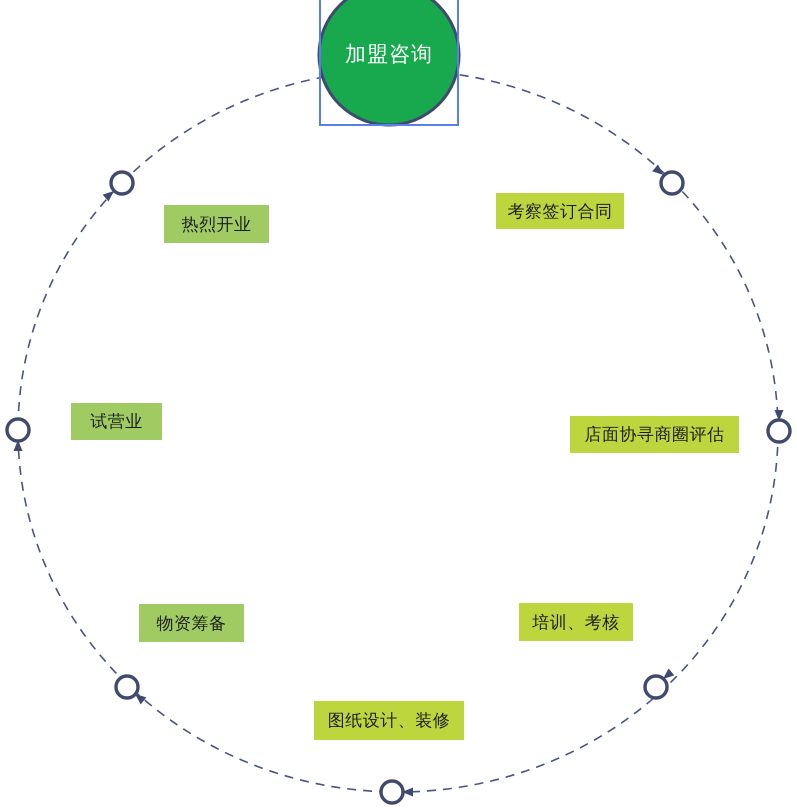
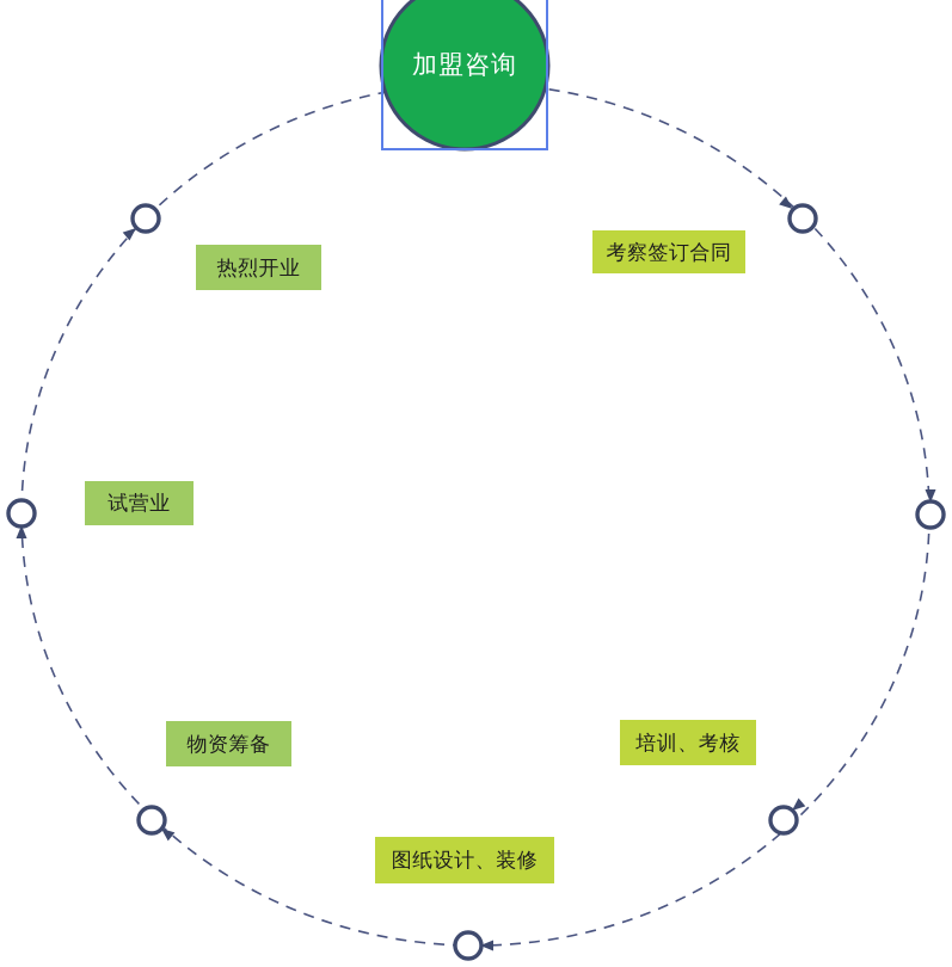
  加盟咨询
  考察签订合同
- 店面协寻商圈评估
  培训、考核
  图纸设计、装修
  物资筹备
  试营业
  热烈开业
